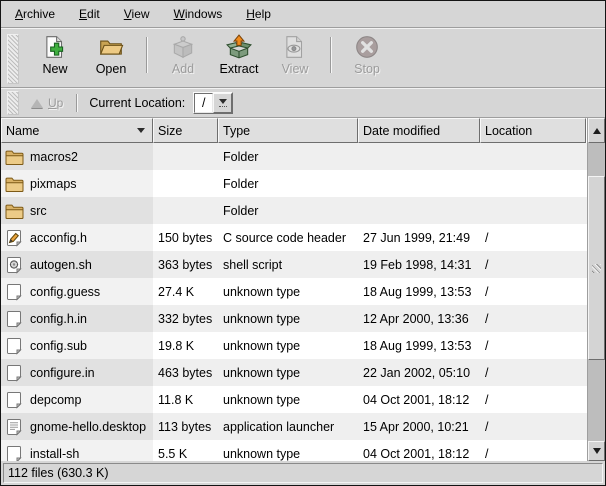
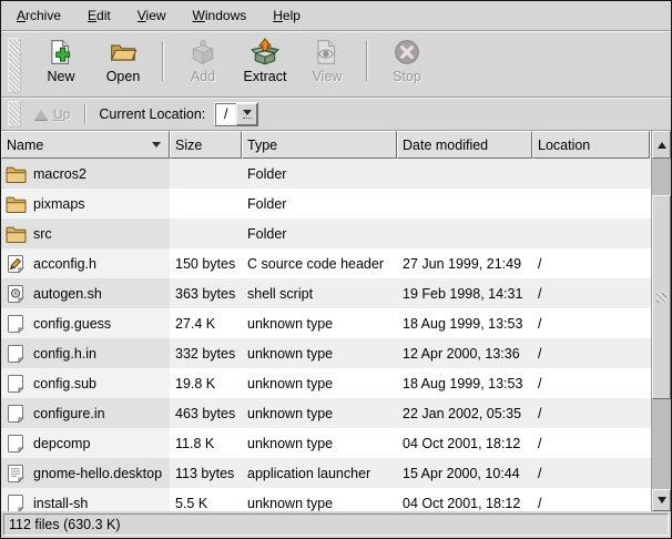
  Archive
  Edit
  View
  Windows
  Help
  New
  Open
  Add
  Extract
  View
  Stop
  Up
  Current Location:
  /
  Name
  Size
  Type
  Date modified
  Location
  macros2
  Folder
  pixmaps
  Folder
  src
  Folder
  acconfig.h
  150 bytes
  C source code header
  27 Jun 1999, 21:49
  /
  autogen.sh
  363 bytes
  shell script
  19 Feb 1998, 14:31
  /
  config.guess
  27.4 K
  unknown type
  18 Aug 1999, 13:53
  /
  config.h.in
  332 bytes
  unknown type
  12 Apr 2000, 13:36
  /
  config.sub
  19.8 K
  unknown type
  18 Aug 1999, 13:53
  /
  configure.in
  463 bytes
  unknown type
- 22 Jan 2002, 05:10
+ 22 Jan 2002, 05:35
  /
  depcomp
  11.8 K
  unknown type
  04 Oct 2001, 18:12
  /
  gnome-hello.desktop
  113 bytes
  application launcher
- 15 Apr 2000, 10:21
+ 15 Apr 2000, 10:44
  /
  install-sh
  5.5 K
  unknown type
  04 Oct 2001, 18:12
  /
  112 files (630.3 K)
